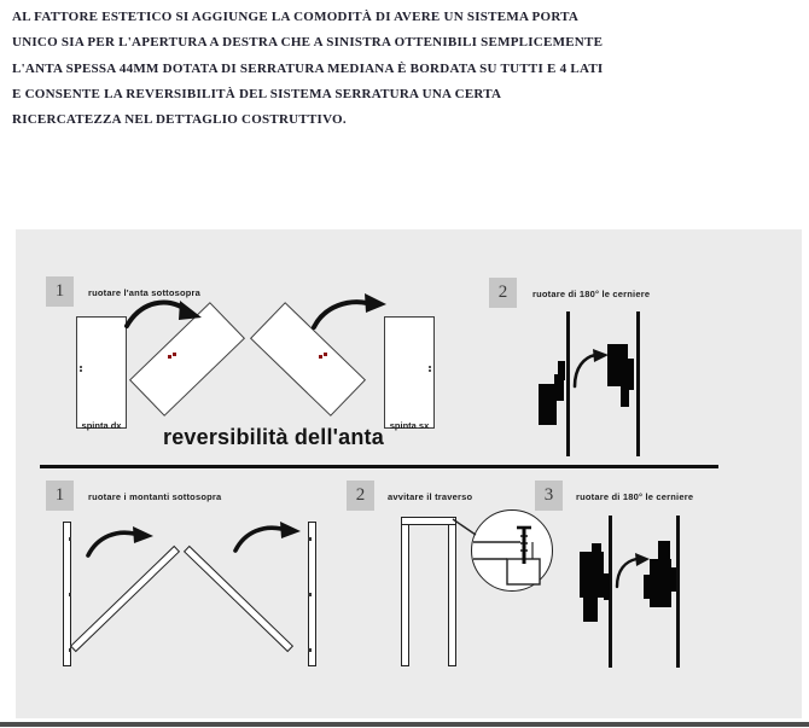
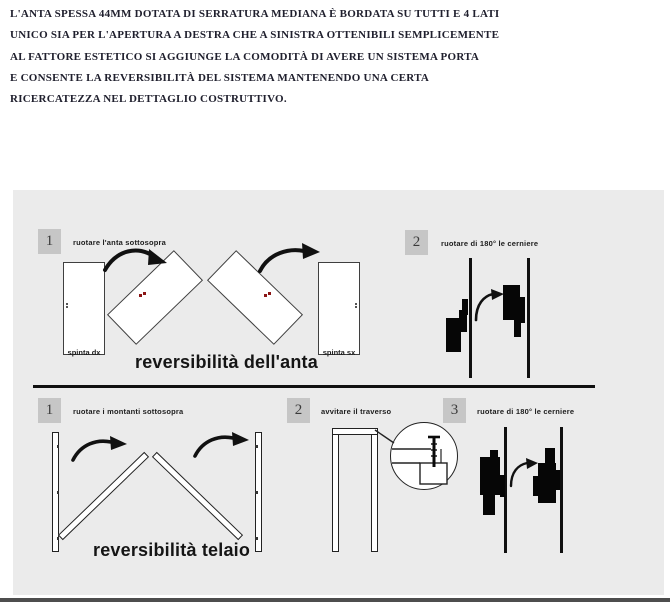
- AL FATTORE ESTETICO SI AGGIUNGE LA COMODITÀ DI AVERE UN SISTEMA PORTA
+ L'ANTA SPESSA 44MM DOTATA DI SERRATURA MEDIANA È BORDATA SU TUTTI E 4 LATI
  UNICO SIA PER L'APERTURA A DESTRA CHE A SINISTRA OTTENIBILI SEMPLICEMENTE
- L'ANTA SPESSA 44MM DOTATA DI SERRATURA MEDIANA È BORDATA SU TUTTI E 4 LATI
+ AL FATTORE ESTETICO SI AGGIUNGE LA COMODITÀ DI AVERE UN SISTEMA PORTA
- E CONSENTE LA REVERSIBILITÀ DEL SISTEMA SERRATURA UNA CERTA
+ E CONSENTE LA REVERSIBILITÀ DEL SISTEMA MANTENENDO UNA CERTA
  RICERCATEZZA NEL DETTAGLIO COSTRUTTIVO.
  1
  ruotare l'anta sottosopra
  2
  ruotare di 180° le cerniere
  spinta dx
  spinta sx
  reversibilità dell'anta
  1
  ruotare i montanti sottosopra
  2
  avvitare il traverso
  3
  ruotare di 180° le cerniere
+ reversibilità telaio
